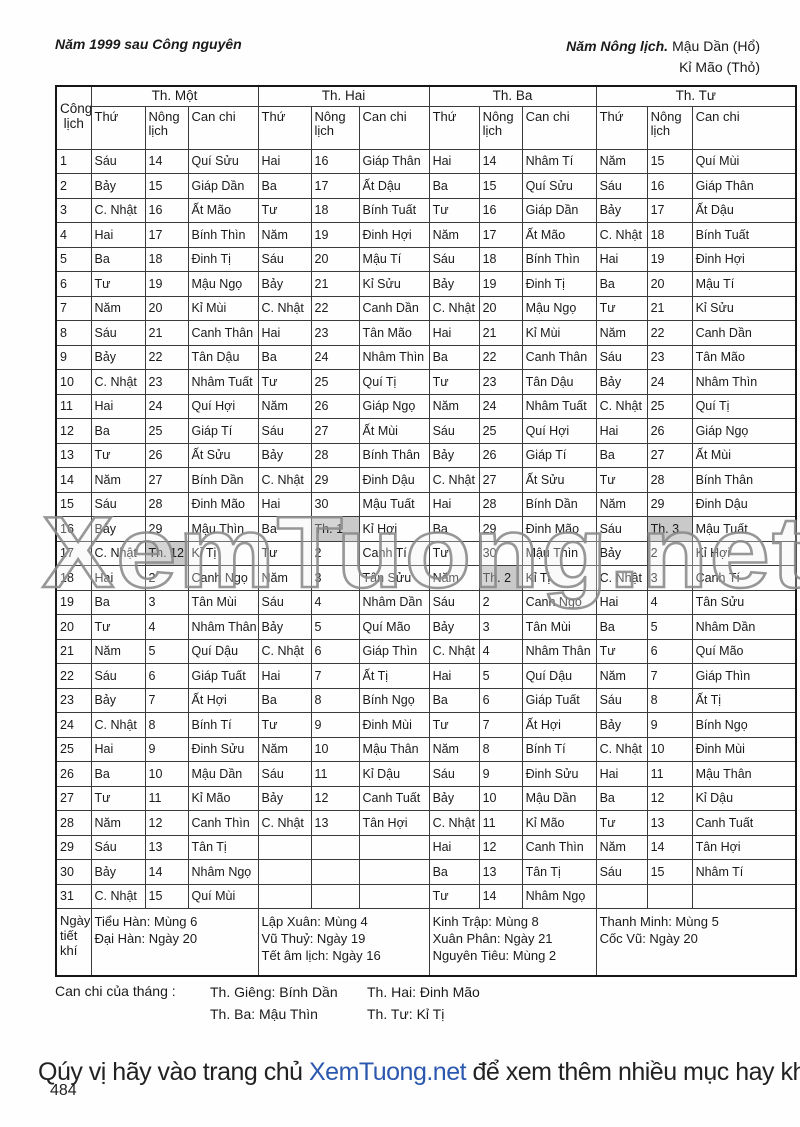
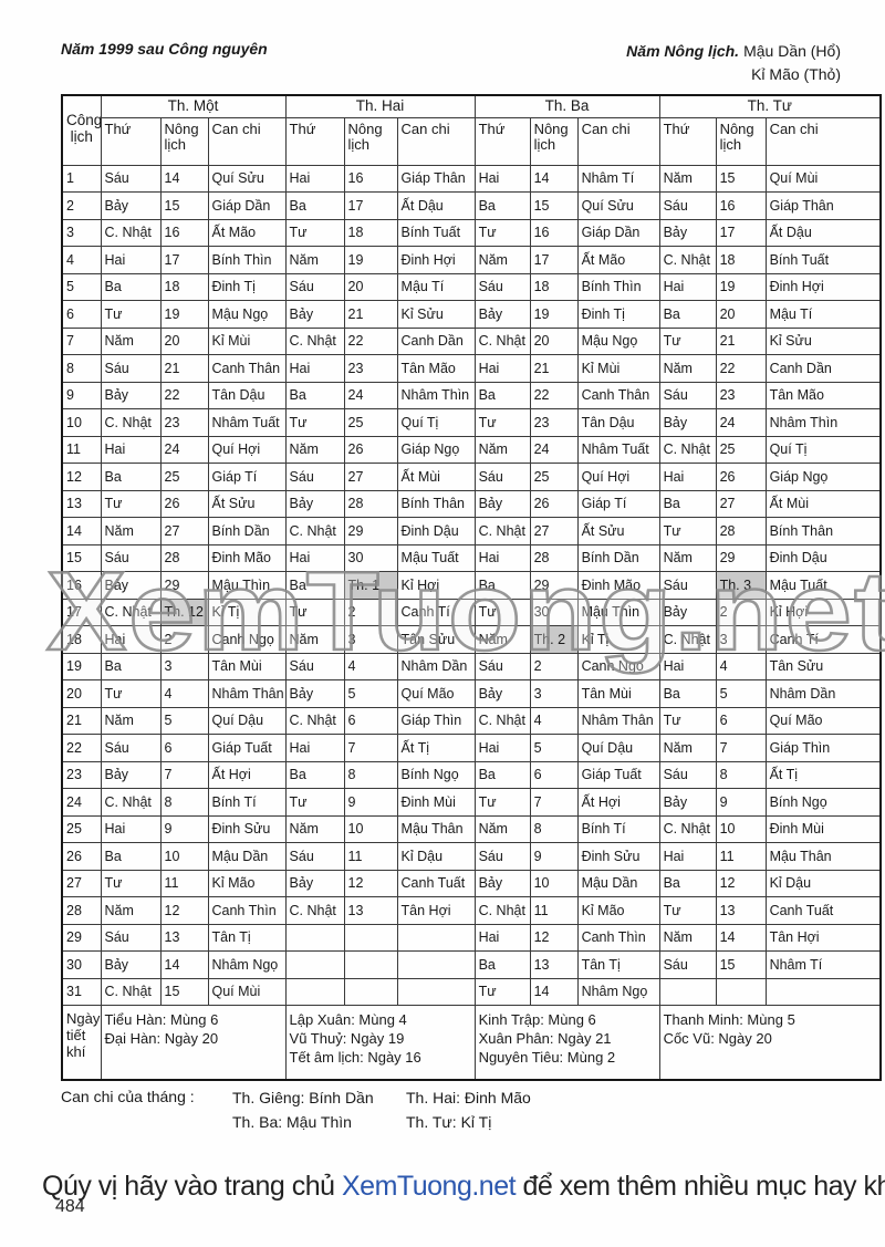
  Năm 1999 sau Công nguyên
  Năm Nông lịch. Mậu Dần (Hổ)
  Kỉ Mão (Thỏ)
  Công lịch	Th. Một	Th. Hai	Th. Ba	Th. Tư
  Thứ	Nông lịch	Can chi	Thứ	Nông lịch	Can chi	Thứ	Nông lịch	Can chi	Thứ	Nông lịch	Can chi
  1	Sáu	14	Quí Sửu	Hai	16	Giáp Thân	Hai	14	Nhâm Tí	Năm	15	Quí Mùi
  2	Bảy	15	Giáp Dần	Ba	17	Ất Dậu	Ba	15	Quí Sửu	Sáu	16	Giáp Thân
  3	C. Nhật	16	Ất Mão	Tư	18	Bính Tuất	Tư	16	Giáp Dần	Bảy	17	Ất Dậu
  4	Hai	17	Bính Thìn	Năm	19	Đinh Hợi	Năm	17	Ất Mão	C. Nhật	18	Bính Tuất
  5	Ba	18	Đinh Tị	Sáu	20	Mậu Tí	Sáu	18	Bính Thìn	Hai	19	Đinh Hợi
  6	Tư	19	Mậu Ngọ	Bảy	21	Kỉ Sửu	Bảy	19	Đinh Tị	Ba	20	Mậu Tí
  7	Năm	20	Kỉ Mùi	C. Nhật	22	Canh Dần	C. Nhật	20	Mậu Ngọ	Tư	21	Kỉ Sửu
  8	Sáu	21	Canh Thân	Hai	23	Tân Mão	Hai	21	Kỉ Mùi	Năm	22	Canh Dần
  9	Bảy	22	Tân Dậu	Ba	24	Nhâm Thìn	Ba	22	Canh Thân	Sáu	23	Tân Mão
  10	C. Nhật	23	Nhâm Tuất	Tư	25	Quí Tị	Tư	23	Tân Dậu	Bảy	24	Nhâm Thìn
  11	Hai	24	Quí Hợi	Năm	26	Giáp Ngọ	Năm	24	Nhâm Tuất	C. Nhật	25	Quí Tị
  12	Ba	25	Giáp Tí	Sáu	27	Ất Mùi	Sáu	25	Quí Hợi	Hai	26	Giáp Ngọ
  13	Tư	26	Ất Sửu	Bảy	28	Bính Thân	Bảy	26	Giáp Tí	Ba	27	Ất Mùi
  14	Năm	27	Bính Dần	C. Nhật	29	Đinh Dậu	C. Nhật	27	Ất Sửu	Tư	28	Bính Thân
  15	Sáu	28	Đinh Mão	Hai	30	Mậu Tuất	Hai	28	Bính Dần	Năm	29	Đinh Dậu
  16	Bảy	29	Mậu Thìn	Ba	Th. 1	Kỉ Hợi	Ba	29	Đinh Mão	Sáu	Th. 3	Mậu Tuất
  17	C. Nhật	Th. 12	Kỉ Tị	Tư	2	Canh Tí	Tư	30	Mậu Thìn	Bảy	2	Kỉ Hợi
  18	Hai	2	Canh Ngọ	Năm	3	Tân Sửu	Năm	Th. 2	Kỉ Tị	C. Nhật	3	Canh Tí
  19	Ba	3	Tân Mùi	Sáu	4	Nhâm Dần	Sáu	2	Canh Ngọ	Hai	4	Tân Sửu
  20	Tư	4	Nhâm Thân	Bảy	5	Quí Mão	Bảy	3	Tân Mùi	Ba	5	Nhâm Dần
  21	Năm	5	Quí Dậu	C. Nhật	6	Giáp Thìn	C. Nhật	4	Nhâm Thân	Tư	6	Quí Mão
  22	Sáu	6	Giáp Tuất	Hai	7	Ất Tị	Hai	5	Quí Dậu	Năm	7	Giáp Thìn
  23	Bảy	7	Ất Hợi	Ba	8	Bính Ngọ	Ba	6	Giáp Tuất	Sáu	8	Ất Tị
  24	C. Nhật	8	Bính Tí	Tư	9	Đinh Mùi	Tư	7	Ất Hợi	Bảy	9	Bính Ngọ
  25	Hai	9	Đinh Sửu	Năm	10	Mậu Thân	Năm	8	Bính Tí	C. Nhật	10	Đinh Mùi
  26	Ba	10	Mậu Dần	Sáu	11	Kỉ Dậu	Sáu	9	Đinh Sửu	Hai	11	Mậu Thân
  27	Tư	11	Kỉ Mão	Bảy	12	Canh Tuất	Bảy	10	Mậu Dần	Ba	12	Kỉ Dậu
  28	Năm	12	Canh Thìn	C. Nhật	13	Tân Hợi	C. Nhật	11	Kỉ Mão	Tư	13	Canh Tuất
  29	Sáu	13	Tân Tị				Hai	12	Canh Thìn	Năm	14	Tân Hợi
  30	Bảy	14	Nhâm Ngọ				Ba	13	Tân Tị	Sáu	15	Nhâm Tí
  31	C. Nhật	15	Quí Mùi				Tư	14	Nhâm Ngọ
- Ngày tiết khí	Tiểu Hàn: Mùng 6Đại Hàn: Ngày 20	Lập Xuân: Mùng 4Vũ Thuỷ: Ngày 19Tết âm lịch: Ngày 16	Kinh Trập: Mùng 8Xuân Phân: Ngày 21Nguyên Tiêu: Mùng 2	Thanh Minh: Mùng 5Cốc Vũ: Ngày 20
+ Ngày tiết khí	Tiểu Hàn: Mùng 6Đại Hàn: Ngày 20	Lập Xuân: Mùng 4Vũ Thuỷ: Ngày 19Tết âm lịch: Ngày 16	Kinh Trập: Mùng 6Xuân Phân: Ngày 21Nguyên Tiêu: Mùng 2	Thanh Minh: Mùng 5Cốc Vũ: Ngày 20
  XemTuong.net
  Can chi của tháng :
  Th. Giêng: Bính Dần
  Th. Hai: Đinh Mão
  Th. Ba: Mậu Thìn
  Th. Tư: Kỉ Tị
  Qúy vị hãy vào trang chủ XemTuong.net để xem thêm nhiều mục hay kh
  484
